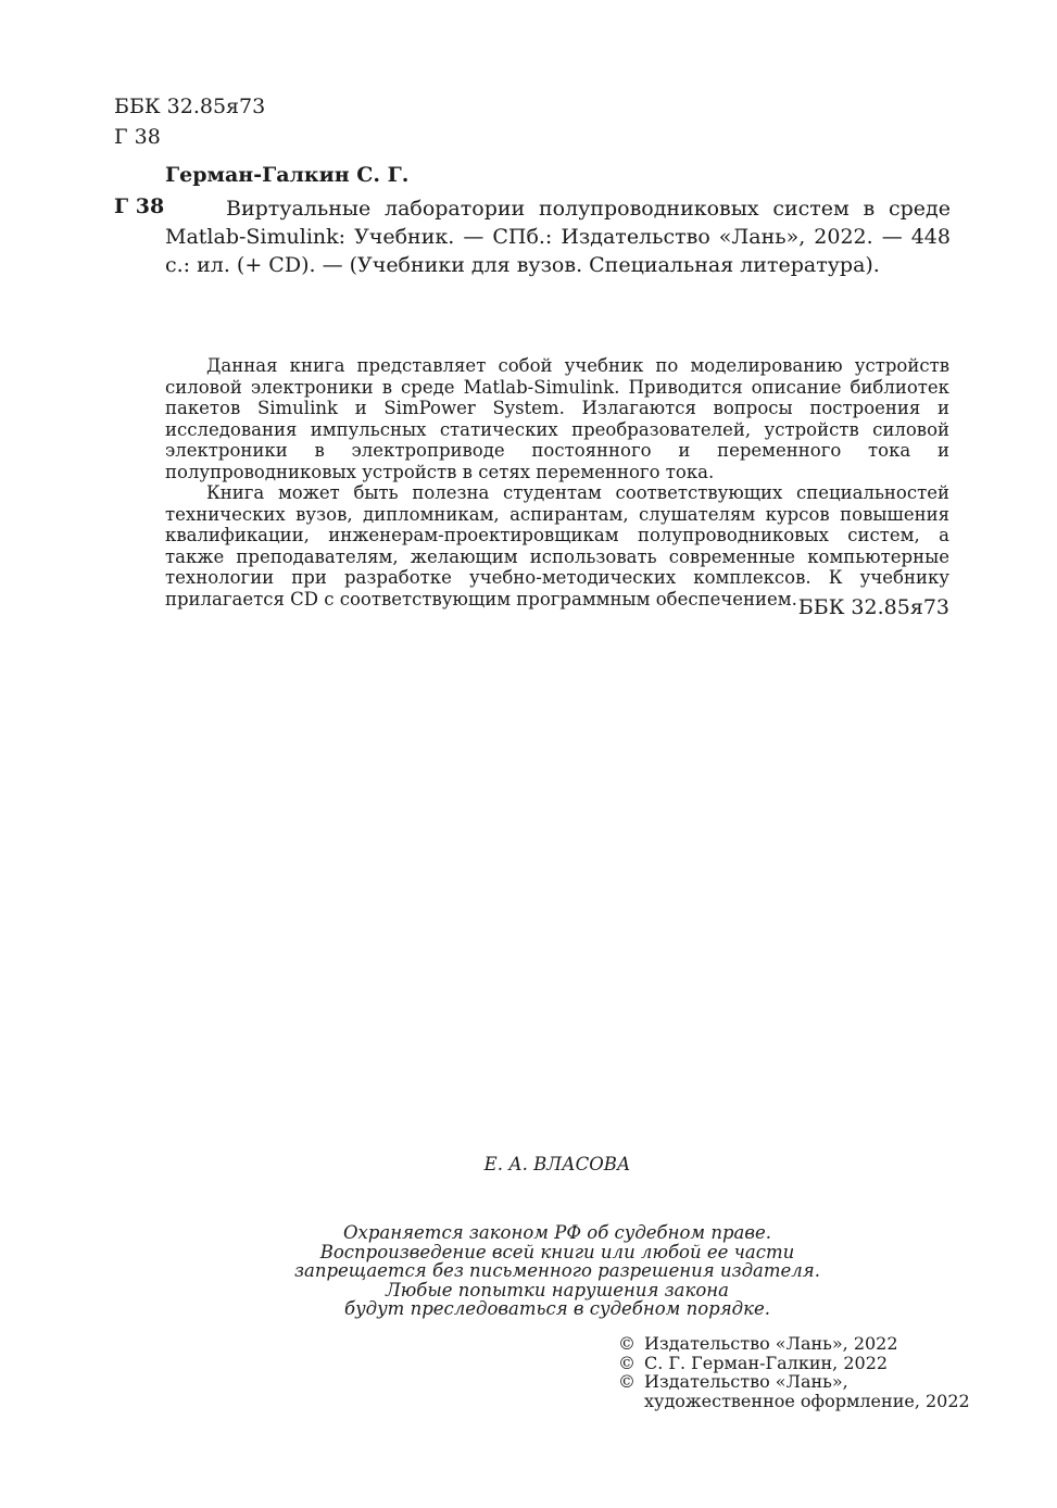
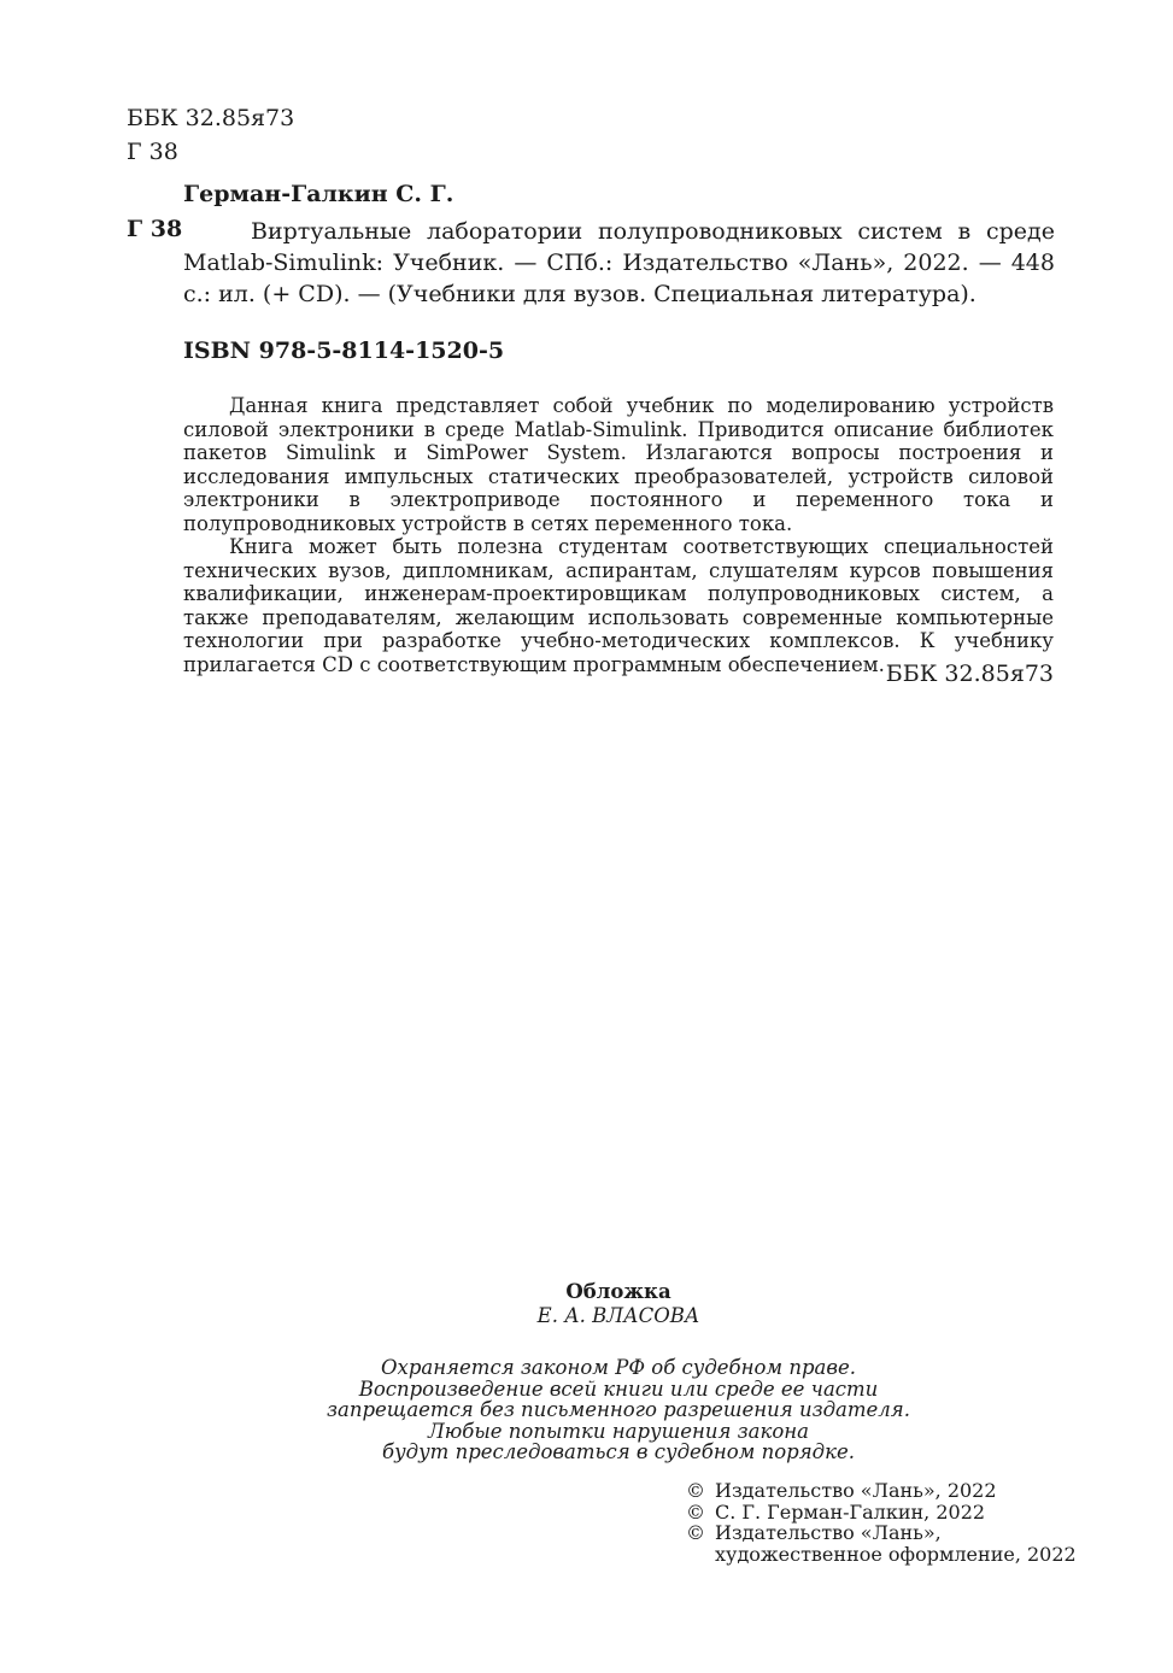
  ББК 32.85я73
  Г 38
  Герман-Галкин С. Г.
  Г 38
  Виртуальные лаборатории полупроводниковых систем в среде Matlab-Simulink: Учебник. — СПб.: Издательство «Лань», 2022. — 448 с.: ил. (+ CD). — (Учебники для вузов. Специальная литература).
+ ISBN 978-5-8114-1520-5
  Данная книга представляет собой учебник по моделированию устройств силовой электроники в среде Matlab-Simulink. Приводится описание библиотек пакетов Simulink и SimPower System. Излагаются вопросы построения и исследования импульсных статических преобразователей, устройств силовой электроники в электроприводе постоянного и переменного тока и полупроводниковых устройств в сетях переменного тока.
  Книга может быть полезна студентам соответствующих специальностей технических вузов, дипломникам, аспирантам, слушателям курсов повышения квалификации, инженерам-проектировщикам полупроводниковых систем, а также преподавателям, желающим использовать современные компьютерные технологии при разработке учебно-методических комплексов. К учебнику прилагается CD с соответствующим программным обеспечением.
  ББК 32.85я73
+ Обложка
  Е. А. ВЛАСОВА
  Охраняется законом РФ об судебном праве.
- Воспроизведение всей книги или любой ее части
+ Воспроизведение всей книги или среде ее части
  запрещается без письменного разрешения издателя.
  Любые попытки нарушения закона
  будут преследоваться в судебном порядке.
  ©
  Издательство «Лань», 2022
  ©
  С. Г. Герман-Галкин, 2022
  ©
  Издательство «Лань»,
  художественное оформление, 2022
